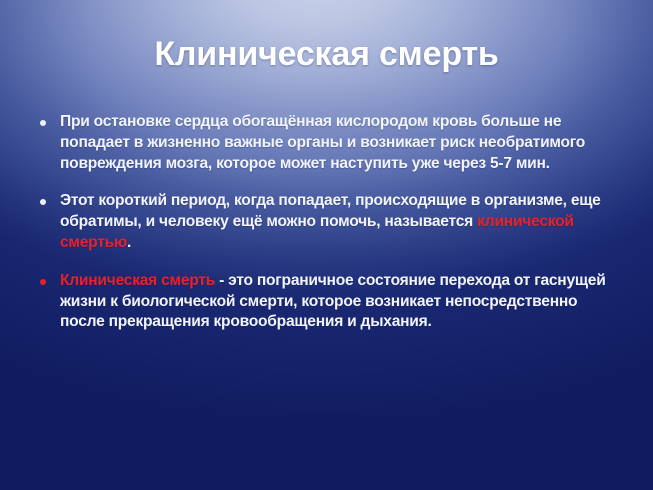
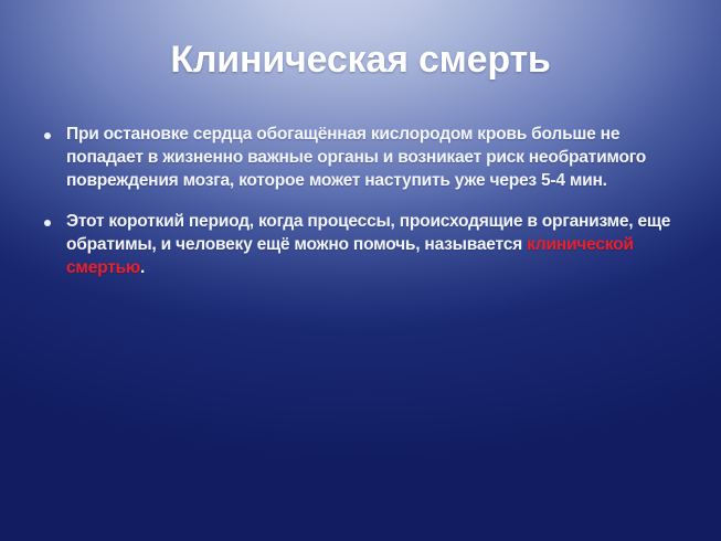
  Клиническая смерть
- При остановке сердца обогащённая кислородом кровь больше не попадает в жизненно важные органы и возникает риск необратимого повреждения мозга, которое может наступить уже через 5-7 мин.
+ При остановке сердца обогащённая кислородом кровь больше не попадает в жизненно важные органы и возникает риск необратимого повреждения мозга, которое может наступить уже через 5-4 мин.
- Этот короткий период, когда попадает, происходящие в организме, еще обратимы, и человеку ещё можно помочь, называется клинической смертью.
+ Этот короткий период, когда процессы, происходящие в организме, еще обратимы, и человеку ещё можно помочь, называется клинической смертью.
- Клиническая смерть - это пограничное состояние перехода от гаснущей жизни к биологической смерти, которое возникает непосредственно после прекращения кровообращения и дыхания.
